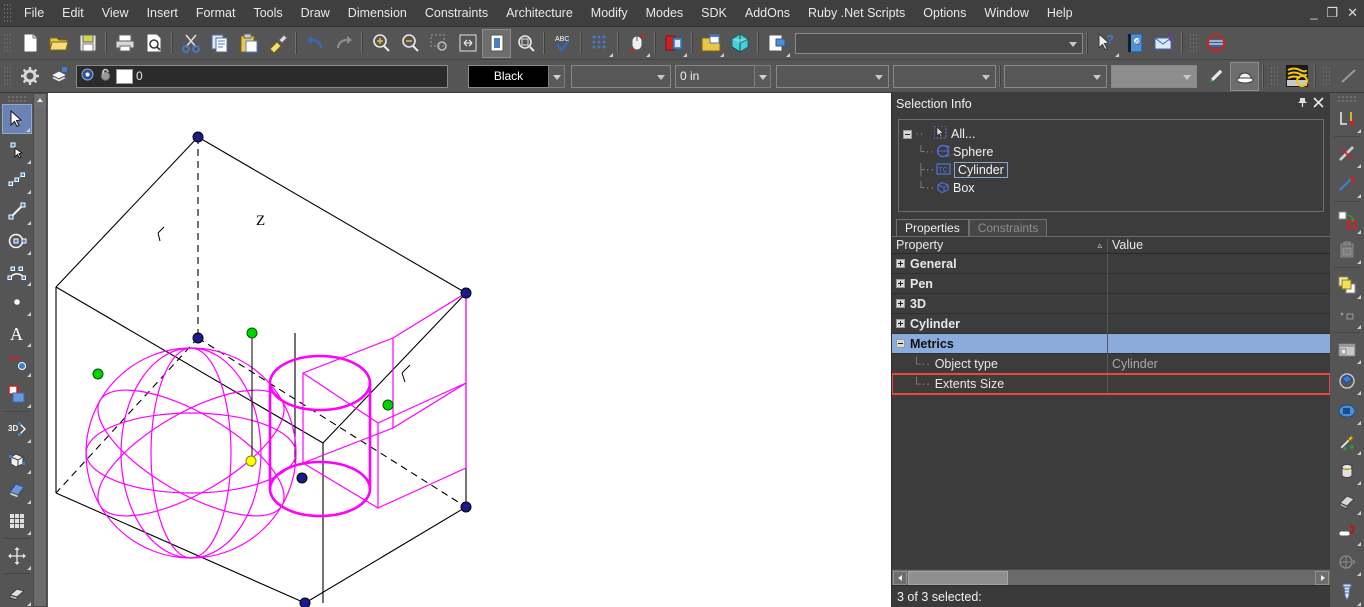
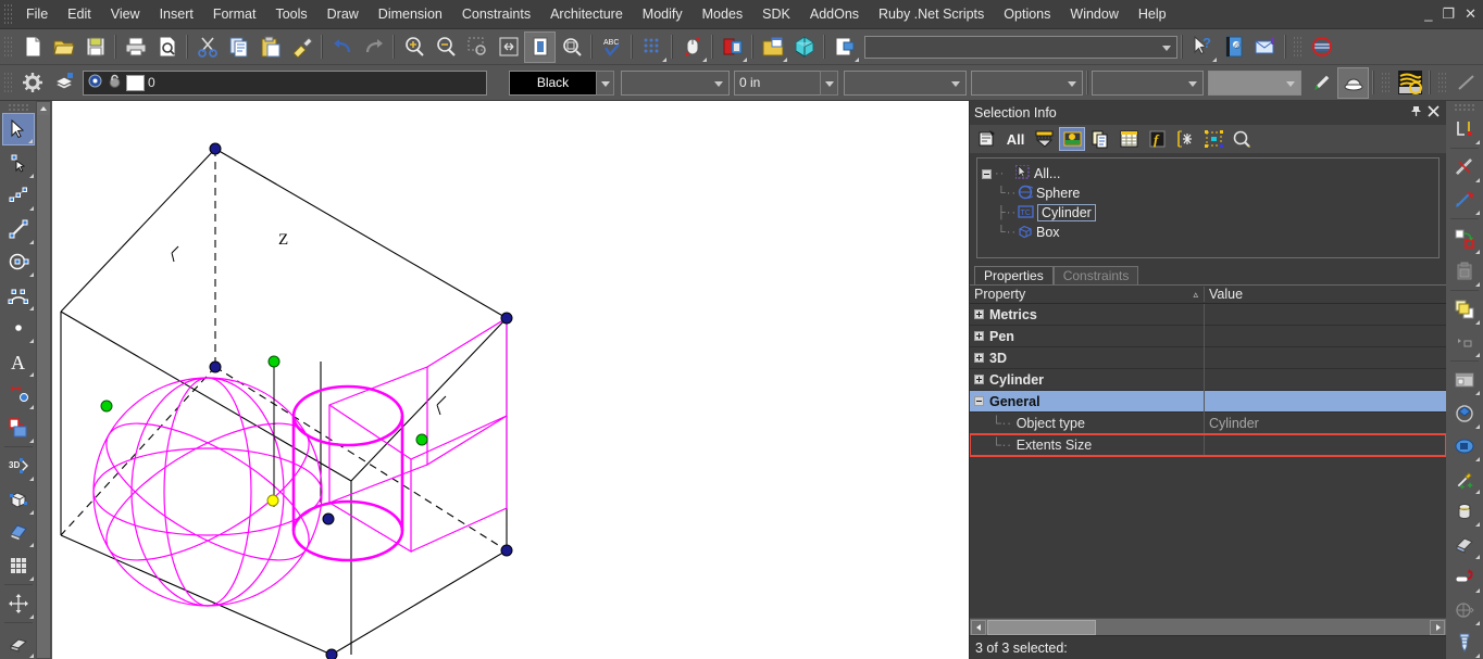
  File
  Edit
  View
  Insert
  Format
  Tools
  Draw
  Dimension
  Constraints
  Architecture
  Modify
  Modes
  SDK
  AddOns
  Ruby .Net Scripts
  Options
  Window
  Help
  _
  ❐
  ✕
  ?
  0
  Black
  0 in
  A
  3D
  Z
  Selection Info
+ All
+ f
  ··
  All...
  └··
  Sphere
  ├··
  Cylinder
  └··
  Box
  Properties
  Constraints
  Property
  ▵
  Value
- General
+ Metrics
  Pen
  3D
  Cylinder
- Metrics
+ General
  └··
  Object type
  Cylinder
  └··
  Extents Size
  3 of 3 selected:
